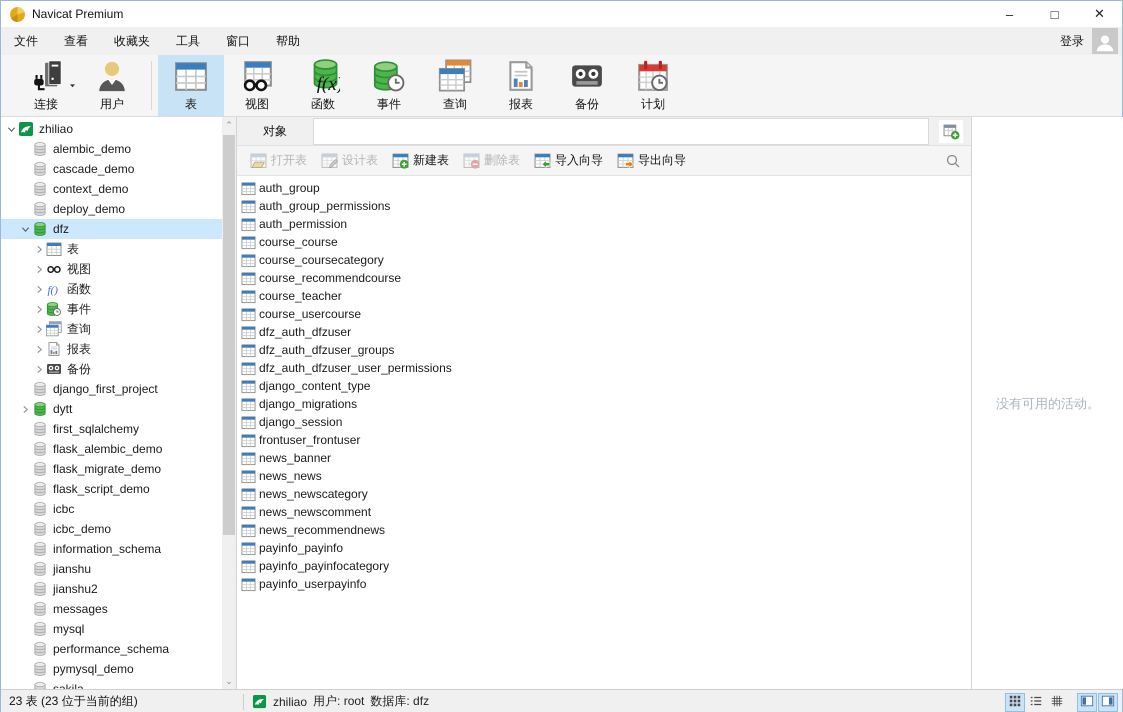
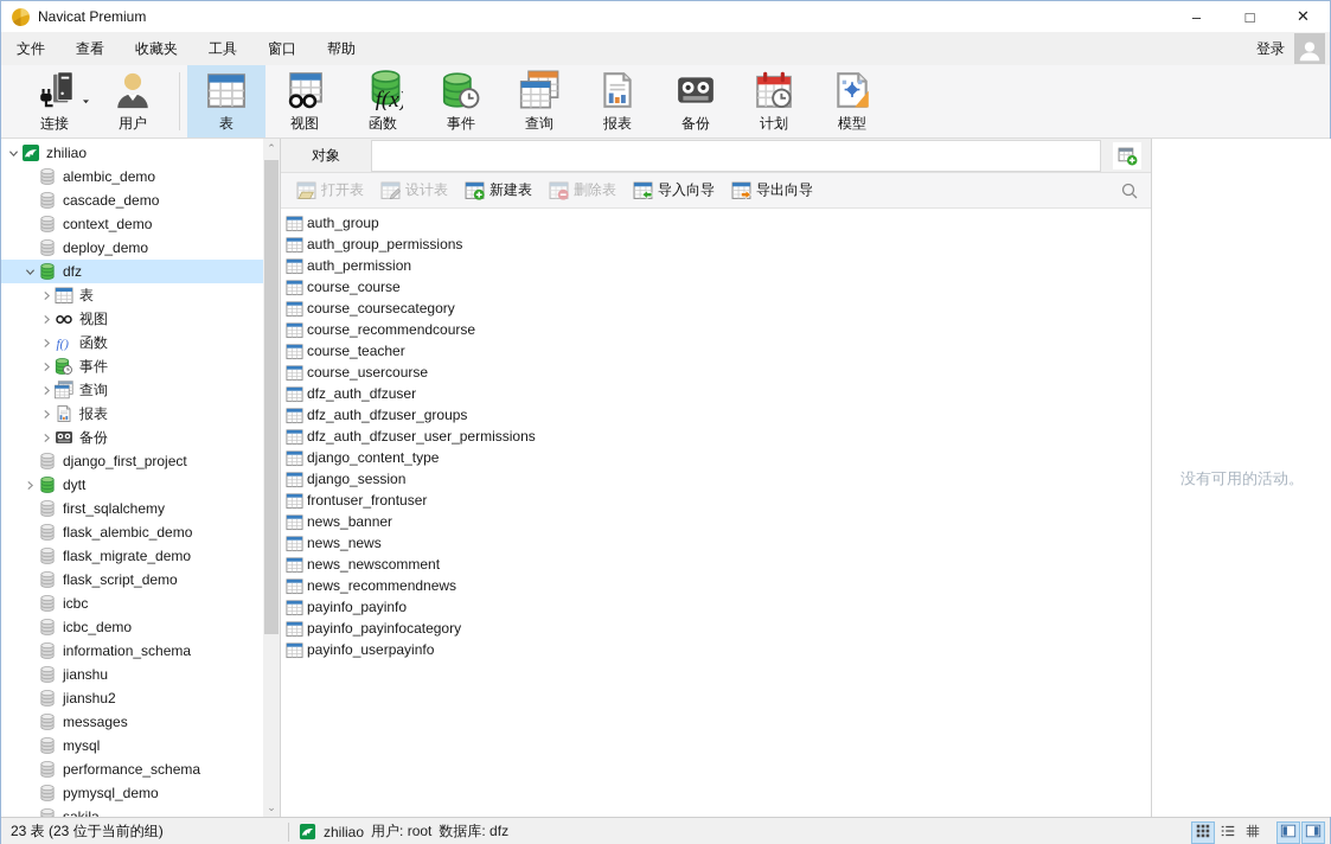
  Navicat Premium
  –
  □
  ✕
  文件
  查看
  收藏夹
  工具
  窗口
  帮助
  登录
  连接
  用户
  表
  视图
  f(x)
  函数
  事件
  查询
  报表
  备份
  计划
+ 模型
  zhiliao
  alembic_demo
  cascade_demo
  context_demo
  deploy_demo
  dfz
  表
  视图
  f()
  函数
  事件
  查询
  报表
  备份
  django_first_project
  dytt
  first_sqlalchemy
  flask_alembic_demo
  flask_migrate_demo
  flask_script_demo
  icbc
  icbc_demo
  information_schema
  jianshu
  jianshu2
  messages
  mysql
  performance_schema
  pymysql_demo
  ⌃
  ⌄
  对象
  打开表
  设计表
  新建表
  删除表
  导入向导
  导出向导
  auth_group
  auth_group_permissions
  auth_permission
  course_course
  course_coursecategory
  course_recommendcourse
  course_teacher
  course_usercourse
  dfz_auth_dfzuser
  dfz_auth_dfzuser_groups
  dfz_auth_dfzuser_user_permissions
  django_content_type
- django_migrations
  django_session
  frontuser_frontuser
  news_banner
  news_news
- news_newscategory
  news_newscomment
  news_recommendnews
  payinfo_payinfo
  payinfo_payinfocategory
  payinfo_userpayinfo
  没有可用的活动。
  23 表 (23 位于当前的组)
  zhiliao
  用户: root
  数据库: dfz
